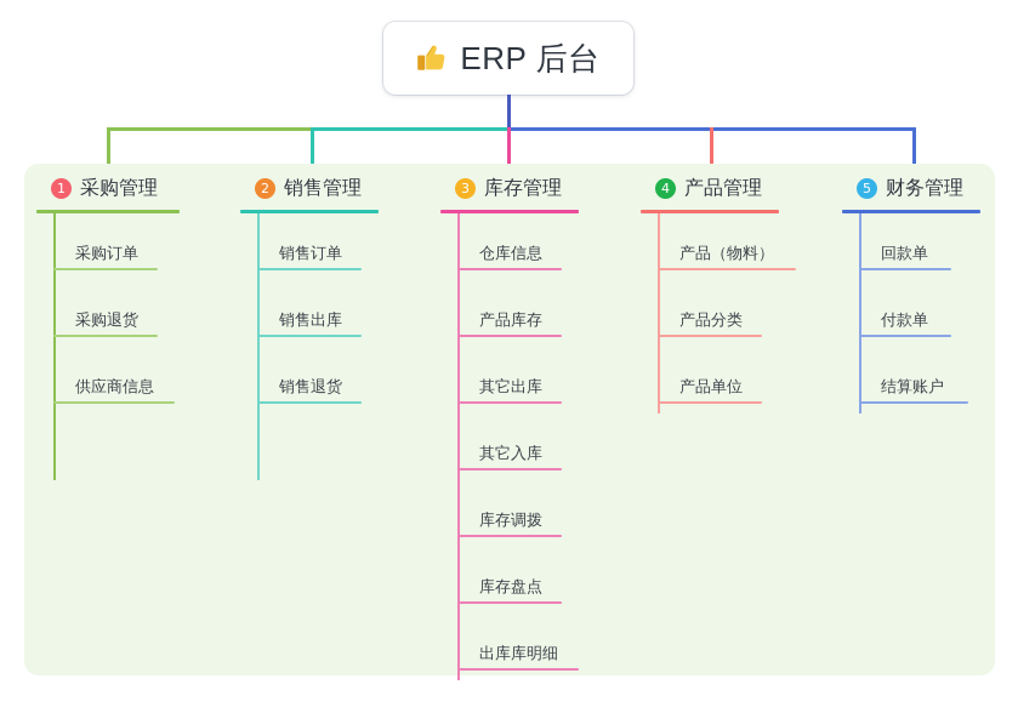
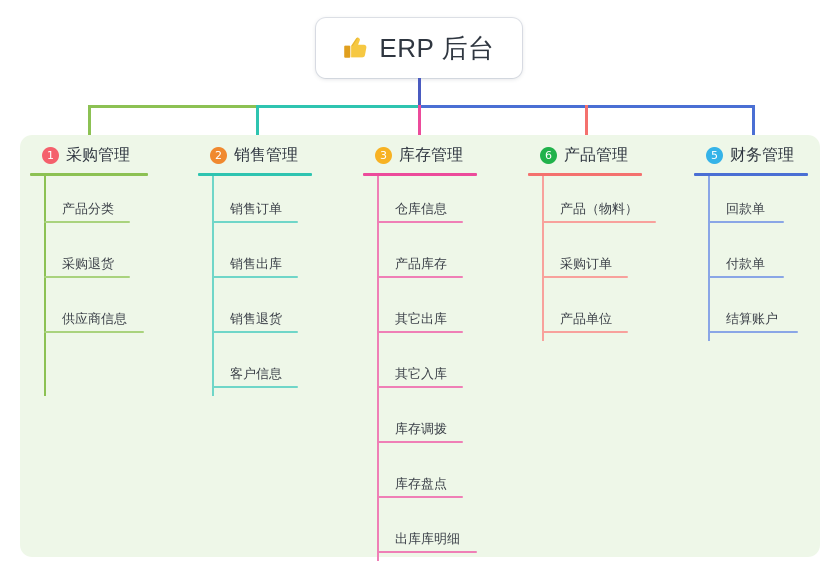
  ERP 后台
  1
  采购管理
- 采购订单
+ 产品分类
  采购退货
  供应商信息
  2
  销售管理
  销售订单
  销售出库
  销售退货
+ 客户信息
  3
  库存管理
  仓库信息
  产品库存
  其它出库
  其它入库
  库存调拨
  库存盘点
  出库库明细
- 4
+ 6
  产品管理
  产品（物料）
- 产品分类
+ 采购订单
  产品单位
  5
  财务管理
  回款单
  付款单
  结算账户
